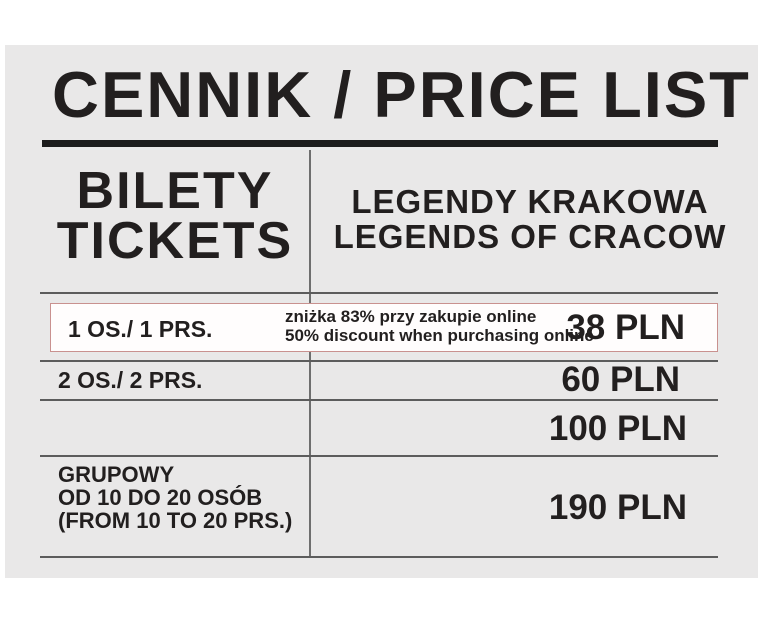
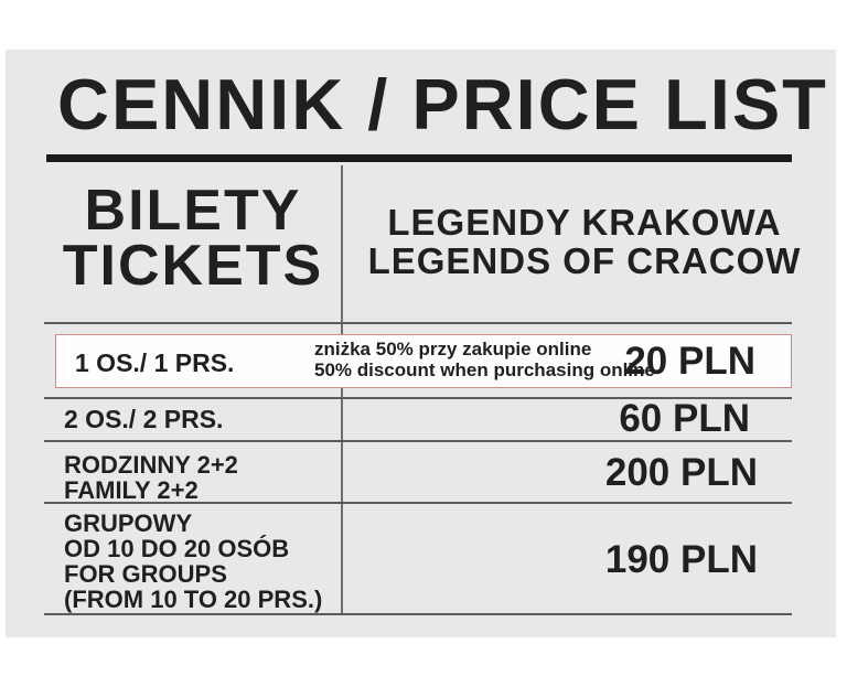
  CENNIK / PRICE LIST
  BILETY
  TICKETS
  LEGENDY KRAKOWA
  LEGENDS OF CRACOW
  1 OS./ 1 PRS.
- zniżka 83% przy zakupie online
+ zniżka 50% przy zakupie online
  50% discount when purchasing online
- 38 PLN
+ 20 PLN
  2 OS./ 2 PRS.
  60 PLN
+ RODZINNY 2+2
+ FAMILY 2+2
- 100 PLN
+ 200 PLN
  GRUPOWY
  OD 10 DO 20 OSÓB
+ FOR GROUPS
  (FROM 10 TO 20 PRS.)
  190 PLN
